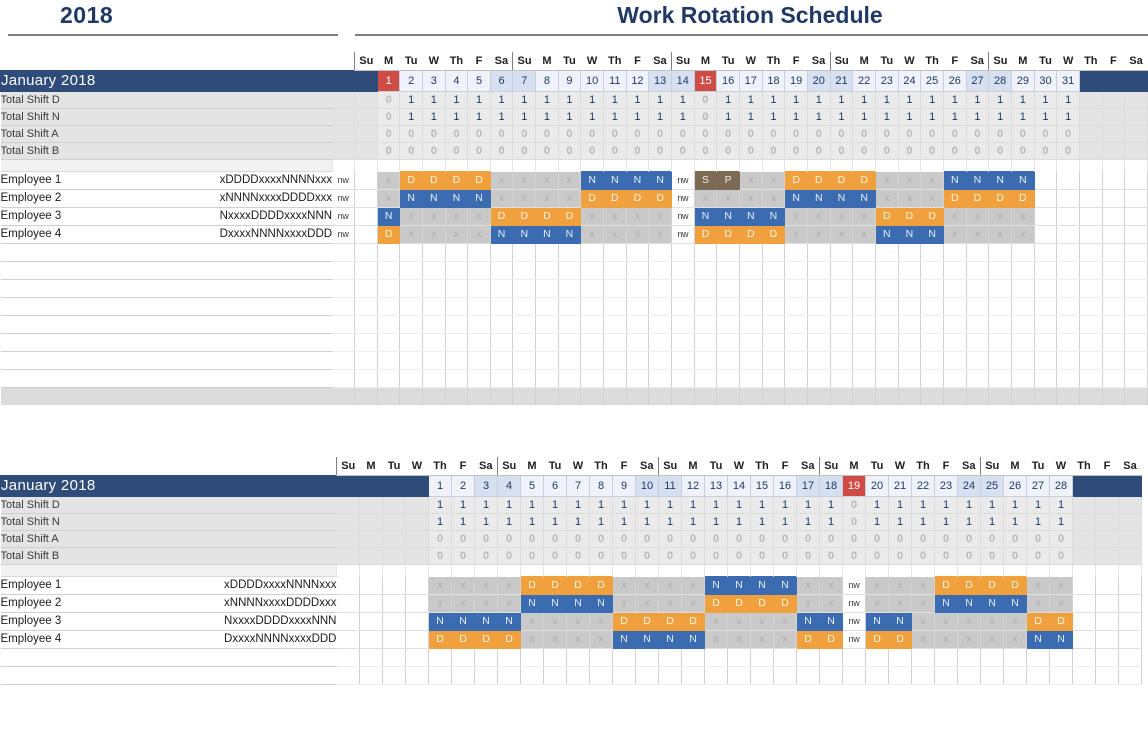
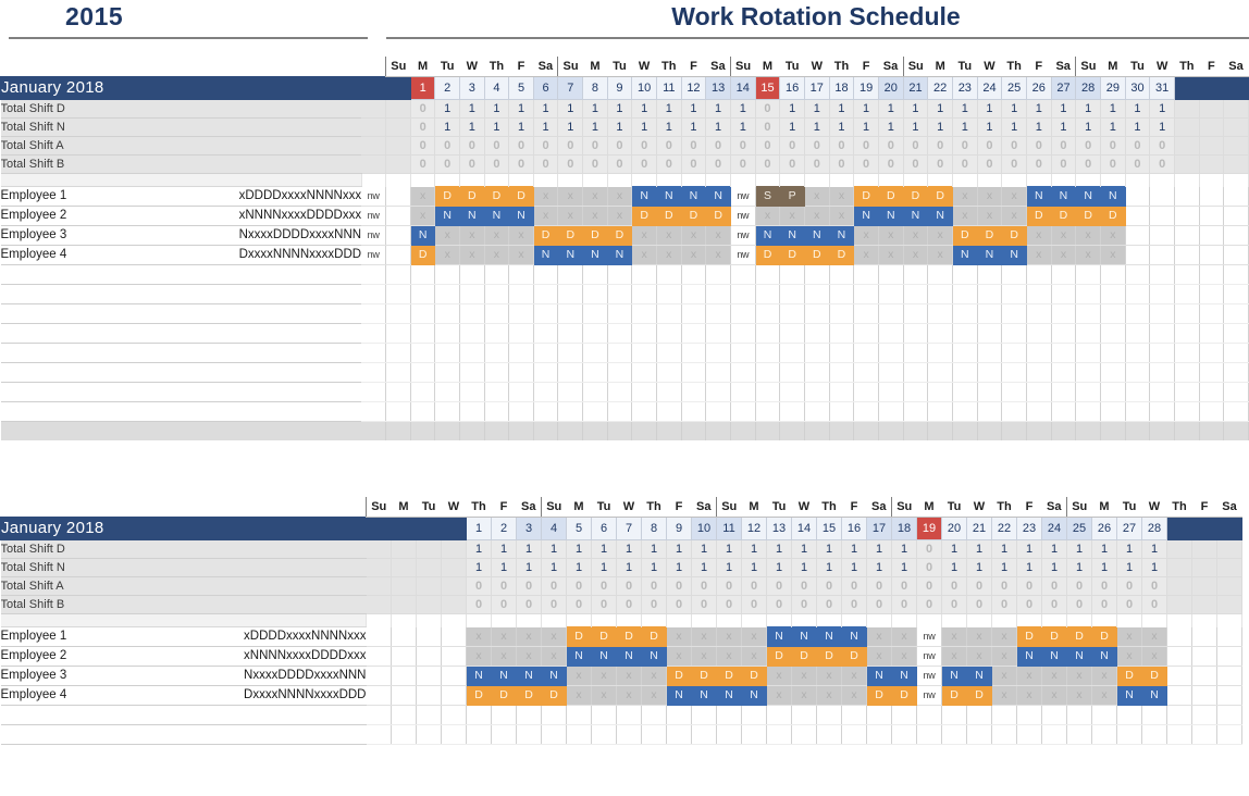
- 2018
+ 2015
  Work Rotation Schedule
  			Su	M	Tu	W	Th	F	Sa	Su	M	Tu	W	Th	F	Sa	Su	M	Tu	W	Th	F	Sa	Su	M	Tu	W	Th	F	Sa	Su	M	Tu	W	Th	F	Sa
  January 2018				1	2	3	4	5	6	7	8	9	10	11	12	13	14	15	16	17	18	19	20	21	22	23	24	25	26	27	28	29	30	31
  Total Shift D				0	1	1	1	1	1	1	1	1	1	1	1	1	1	0	1	1	1	1	1	1	1	1	1	1	1	1	1	1	1	1
  Total Shift N				0	1	1	1	1	1	1	1	1	1	1	1	1	1	0	1	1	1	1	1	1	1	1	1	1	1	1	1	1	1	1
  Total Shift A				0	0	0	0	0	0	0	0	0	0	0	0	0	0	0	0	0	0	0	0	0	0	0	0	0	0	0	0	0	0	0
  Total Shift B				0	0	0	0	0	0	0	0	0	0	0	0	0	0	0	0	0	0	0	0	0	0	0	0	0	0	0	0	0	0	0
  Employee 1	xDDDDxxxxNNNNxxx	nw		x	D	D	D	D	x			x	N	N	N	N	nw	S	P	x	x	D	D	D	D		x		N	N	N	N
  Employee 2	xNNNNxxxxDDDDxxx	nw		x	N	N	N	N	x			x	D	D	D	D	nw	x		x	x	N	N	N	N		x		D	D	D	D
  Employee 3	NxxxxDDDDxxxxNNN	nw		N			x		D	D	D	D		x	x		nw	N	N	N	N		x	x		D	D	D	x	x
  Employee 4	DxxxxNNNNxxxxDDD	nw		D			x		N	N	N	N		x	x		nw	D	D	D	D		x	x		N	N	N	x	x
  		Su	M	Tu	W	Th	F	Sa	Su	M	Tu	W	Th	F	Sa	Su	M	Tu	W	Th	F	Sa	Su	M	Tu	W	Th	F	Sa	Su	M	Tu	W	Th	F	Sa
  January 2018						1	2	3	4	5	6	7	8	9	10	11	12	13	14	15	16	17	18	19	20	21	22	23	24	25	26	27	28
  Total Shift D						1	1	1	1	1	1	1	1	1	1	1	1	1	1	1	1	1	1	0	1	1	1	1	1	1	1	1	1
  Total Shift N						1	1	1	1	1	1	1	1	1	1	1	1	1	1	1	1	1	1	0	1	1	1	1	1	1	1	1	1
  Total Shift A						0	0	0	0	0	0	0	0	0	0	0	0	0	0	0	0	0	0	0	0	0	0	0	0	0	0	0	0
  Total Shift B						0	0	0	0	0	0	0	0	0	0	0	0	0	0	0	0	0	0	0	0	0	0	0	0	0	0	0	0
  Employee 1	xDDDDxxxxNNNNxxx									D	D	D	D					N	N	N	N			nw				D	D	D	D
  Employee 2	xNNNNxxxxDDDDxxx									N	N	N	N					D	D	D	D			nw				N	N	N	N
  Employee 3	NxxxxDDDDxxxxNNN					N	N	N	N					D	D	D	D					N	N	nw	N	N						D	D
  Employee 4	DxxxxNNNNxxxxDDD					D	D	D	D					N	N	N	N					D	D	nw	D	D						N	N
